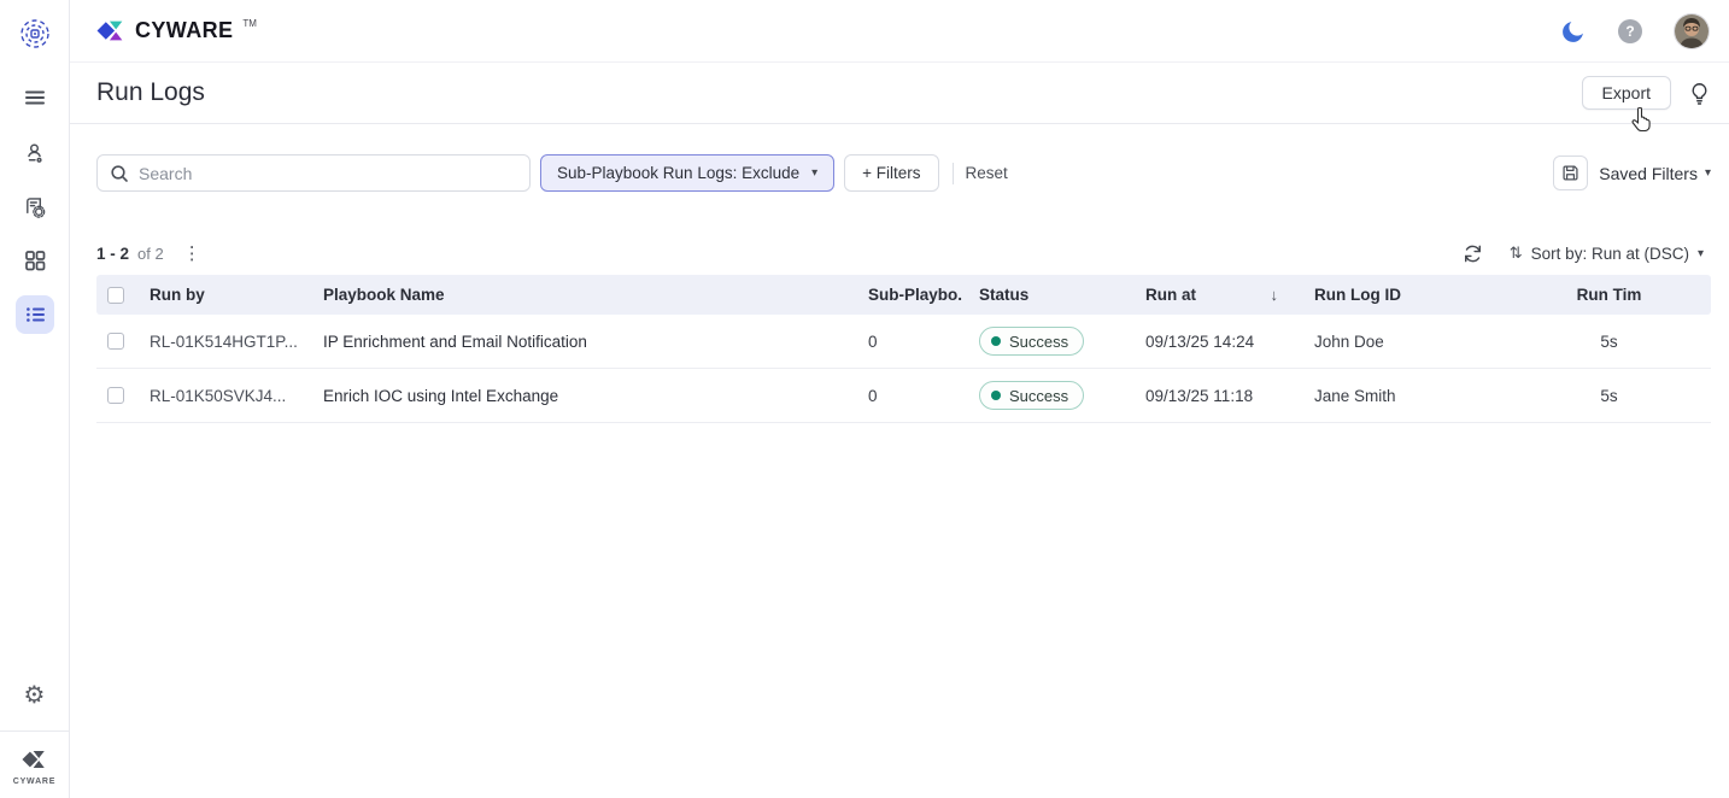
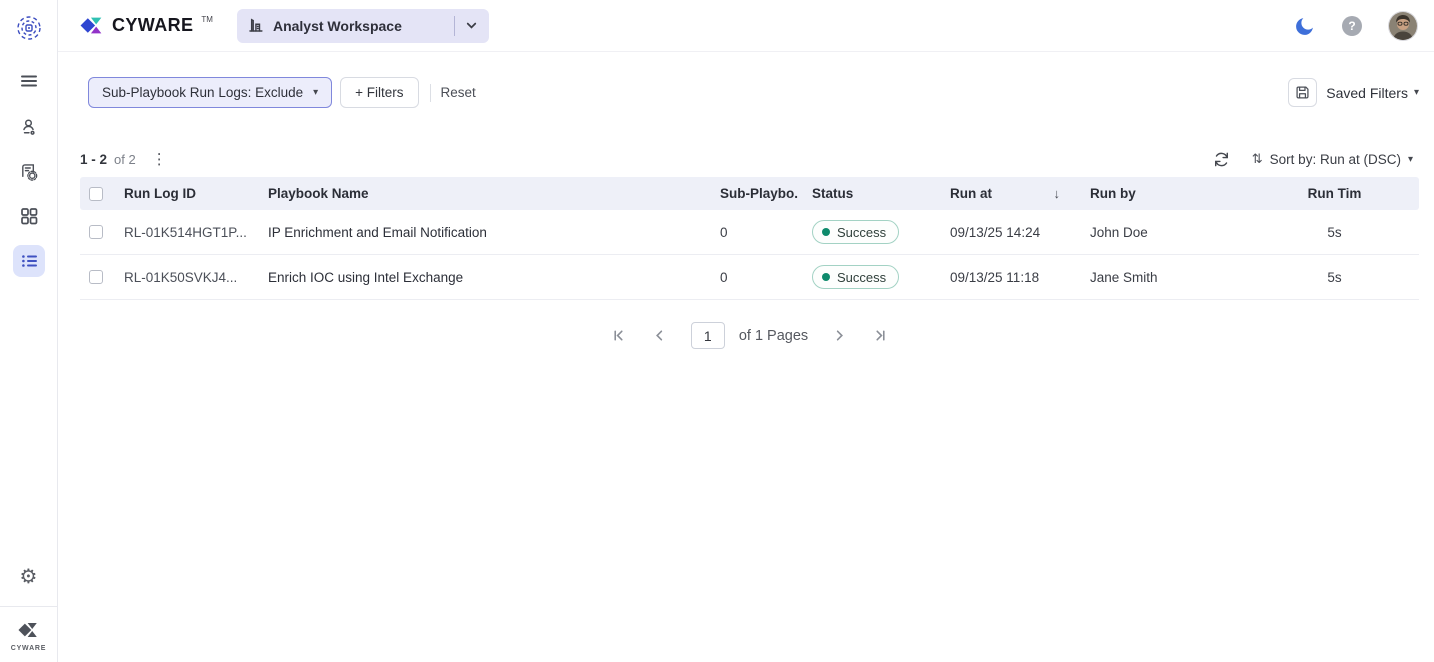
  ⚙
  CYWARE
  TM
+ Analyst Workspace
  ?
- Run Logs
- Export
- Search
  Sub-Playbook Run Logs: Exclude
  ▾
  + Filters
  Reset
  Saved Filters
  ▾
  1 - 2
  of 2
  ⋮
  ⇅
  Sort by: Run at (DSC)
  ▾
- Run by
+ Run Log ID
  Playbook Name
  Sub-Playbo.
  Status
  Run at
  ↓
- Run Log ID
+ Run by
  Run Tim
  RL-01K514HGT1P...
  IP Enrichment and Email Notification
  0
  Success
  09/13/25 14:24
  John Doe
  5s
  RL-01K50SVKJ4...
  Enrich IOC using Intel Exchange
  0
  Success
  09/13/25 11:18
  Jane Smith
  5s
+ 1
+ of 1 Pages
